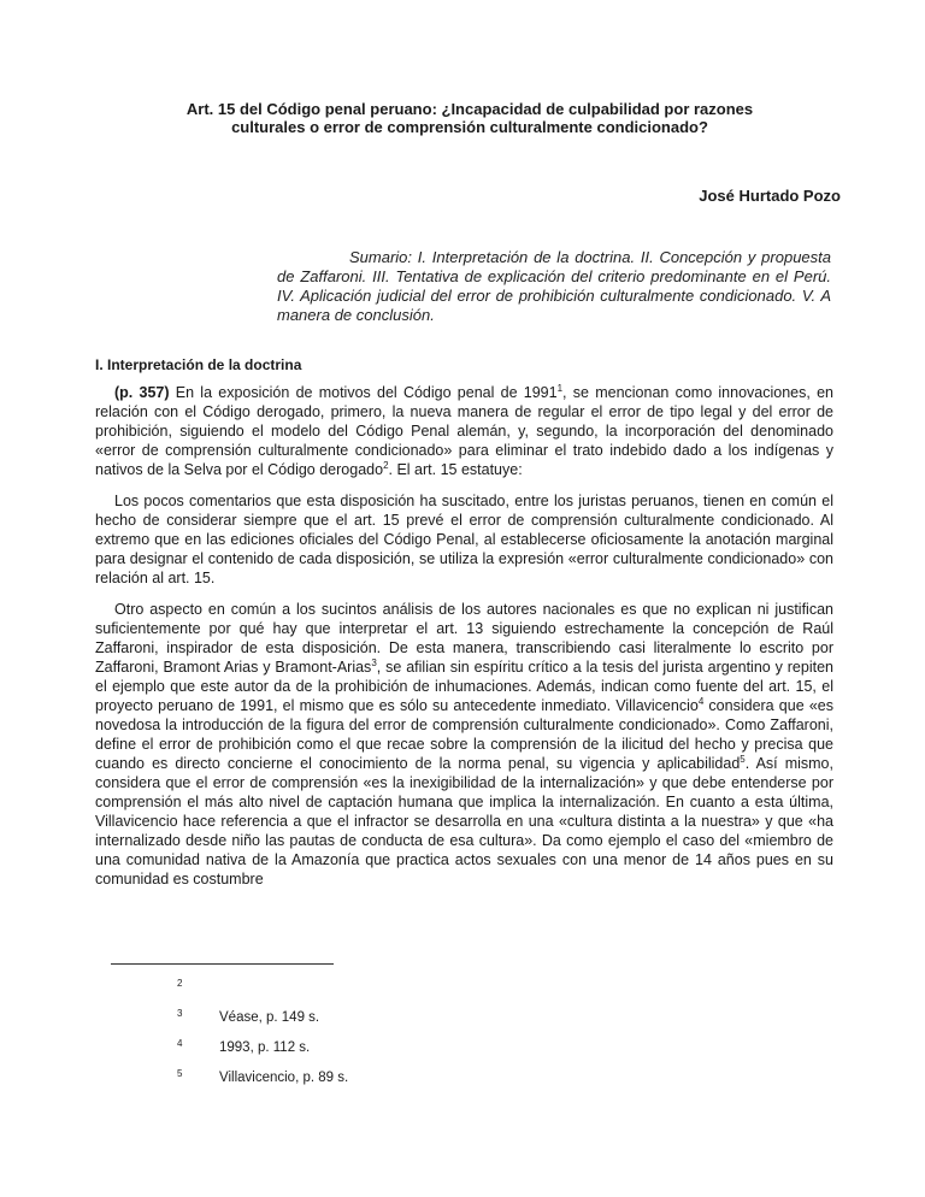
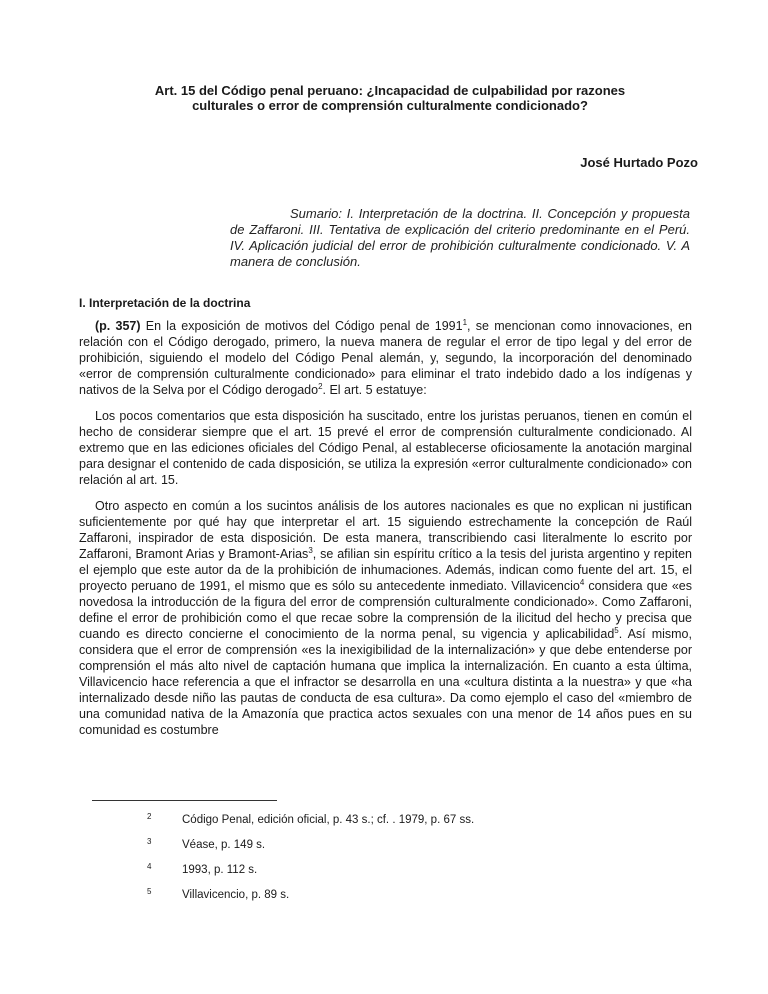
  Art. 15 del Código penal peruano: ¿Incapacidad de culpabilidad por razones culturales o error de comprensión culturalmente condicionado?
  José Hurtado Pozo
  Sumario: I. Interpretación de la doctrina. II. Concepción y propuesta de Zaffaroni. III. Tentativa de explicación del criterio predominante en el Perú. IV. Aplicación judicial del error de prohibición culturalmente condicionado. V. A manera de conclusión.
  I. Interpretación de la doctrina
- (p. 357) En la exposición de motivos del Código penal de 19911, se mencionan como innovaciones, en relación con el Código derogado, primero, la nueva manera de regular el error de tipo legal y del error de prohibición, siguiendo el modelo del Código Penal alemán, y, segundo, la incorporación del denominado «error de comprensión culturalmente condicionado» para eliminar el trato indebido dado a los indígenas y nativos de la Selva por el Código derogado2. El art. 15 estatuye:
+ (p. 357) En la exposición de motivos del Código penal de 19911, se mencionan como innovaciones, en relación con el Código derogado, primero, la nueva manera de regular el error de tipo legal y del error de prohibición, siguiendo el modelo del Código Penal alemán, y, segundo, la incorporación del denominado «error de comprensión culturalmente condicionado» para eliminar el trato indebido dado a los indígenas y nativos de la Selva por el Código derogado2. El art. 5 estatuye:
  Los pocos comentarios que esta disposición ha suscitado, entre los juristas peruanos, tienen en común el hecho de considerar siempre que el art. 15 prevé el error de comprensión culturalmente condicionado. Al extremo que en las ediciones oficiales del Código Penal, al establecerse oficiosamente la anotación marginal para designar el contenido de cada disposición, se utiliza la expresión «error culturalmente condicionado» con relación al art. 15.
- Otro aspecto en común a los sucintos análisis de los autores nacionales es que no explican ni justifican suficientemente por qué hay que interpretar el art. 13 siguiendo estrechamente la concepción de Raúl Zaffaroni, inspirador de esta disposición. De esta manera, transcribiendo casi literalmente lo escrito por Zaffaroni, Bramont Arias y Bramont-Arias3, se afilian sin espíritu crítico a la tesis del jurista argentino y repiten el ejemplo que este autor da de la prohibición de inhumaciones. Además, indican como fuente del art. 15, el proyecto peruano de 1991, el mismo que es sólo su antecedente inmediato. Villavicencio4 considera que «es novedosa la introducción de la figura del error de comprensión culturalmente condicionado». Como Zaffaroni, define el error de prohibición como el que recae sobre la comprensión de la ilicitud del hecho y precisa que cuando es directo concierne el conocimiento de la norma penal, su vigencia y aplicabilidad5. Así mismo, considera que el error de comprensión «es la inexigibilidad de la internalización» y que debe entenderse por comprensión el más alto nivel de captación humana que implica la internalización. En cuanto a esta última, Villavicencio hace referencia a que el infractor se desarrolla en una «cultura distinta a la nuestra» y que «ha internalizado desde niño las pautas de conducta de esa cultura». Da como ejemplo el caso del «miembro de una comunidad nativa de la Amazonía que practica actos sexuales con una menor de 14 años pues en su comunidad es costumbre
+ Otro aspecto en común a los sucintos análisis de los autores nacionales es que no explican ni justifican suficientemente por qué hay que interpretar el art. 15 siguiendo estrechamente la concepción de Raúl Zaffaroni, inspirador de esta disposición. De esta manera, transcribiendo casi literalmente lo escrito por Zaffaroni, Bramont Arias y Bramont-Arias3, se afilian sin espíritu crítico a la tesis del jurista argentino y repiten el ejemplo que este autor da de la prohibición de inhumaciones. Además, indican como fuente del art. 15, el proyecto peruano de 1991, el mismo que es sólo su antecedente inmediato. Villavicencio4 considera que «es novedosa la introducción de la figura del error de comprensión culturalmente condicionado». Como Zaffaroni, define el error de prohibición como el que recae sobre la comprensión de la ilicitud del hecho y precisa que cuando es directo concierne el conocimiento de la norma penal, su vigencia y aplicabilidad5. Así mismo, considera que el error de comprensión «es la inexigibilidad de la internalización» y que debe entenderse por comprensión el más alto nivel de captación humana que implica la internalización. En cuanto a esta última, Villavicencio hace referencia a que el infractor se desarrolla en una «cultura distinta a la nuestra» y que «ha internalizado desde niño las pautas de conducta de esa cultura». Da como ejemplo el caso del «miembro de una comunidad nativa de la Amazonía que practica actos sexuales con una menor de 14 años pues en su comunidad es costumbre
  2
+ Código Penal, edición oficial, p. 43 s.; cf. . 1979, p. 67 ss.
  3
  Véase, p. 149 s.
  4
  1993, p. 112 s.
  5
  Villavicencio, p. 89 s.
